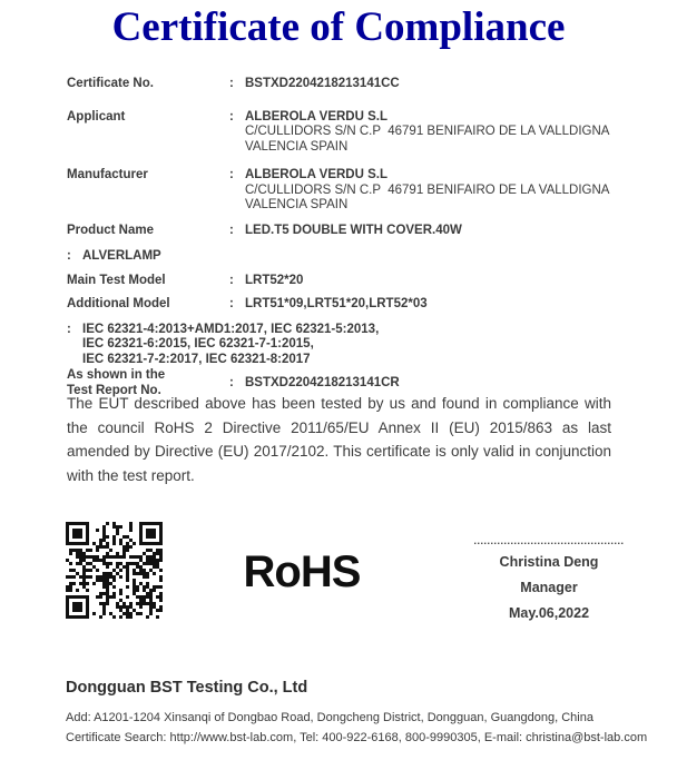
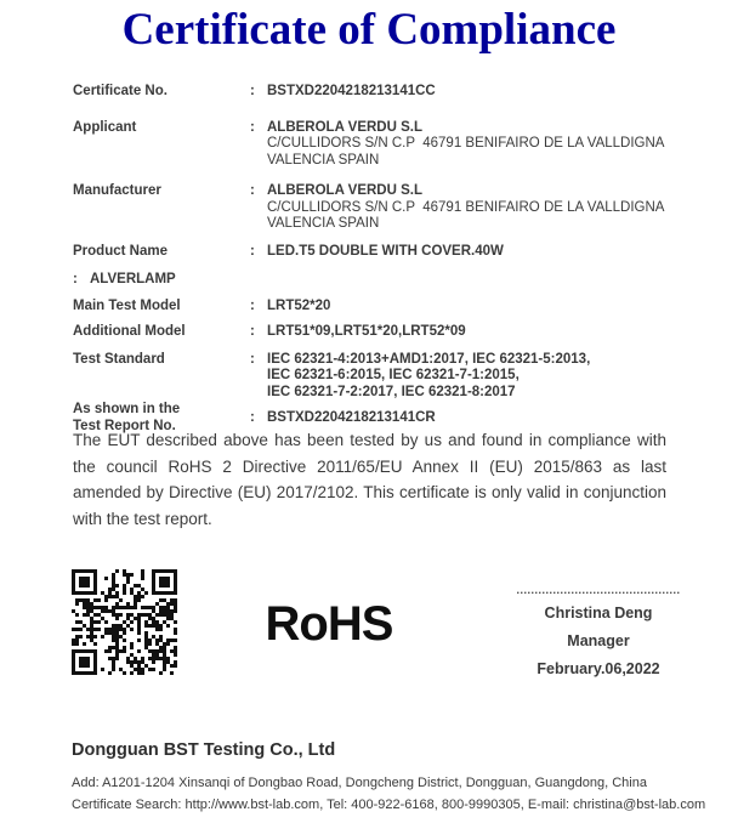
  Certificate of Compliance
  Certificate No.
  :
  BSTXD2204218213141CC
  Applicant
  :
  ALBEROLA VERDU S.L
  C/CULLIDORS S/N C.P 46791 BENIFAIRO DE LA VALLDIGNA
  VALENCIA SPAIN
  Manufacturer
  :
  ALBEROLA VERDU S.L
  C/CULLIDORS S/N C.P 46791 BENIFAIRO DE LA VALLDIGNA
  VALENCIA SPAIN
  Product Name
  :
  LED.T5 DOUBLE WITH COVER.40W
  :
  ALVERLAMP
  Main Test Model
  :
  LRT52*20
  Additional Model
  :
- LRT51*09,LRT51*20,LRT52*03
+ LRT51*09,LRT51*20,LRT52*09
+ Test Standard
  :
  IEC 62321-4:2013+AMD1:2017, IEC 62321-5:2013,
  IEC 62321-6:2015, IEC 62321-7-1:2015,
  IEC 62321-7-2:2017, IEC 62321-8:2017
  As shown in the
  Test Report No.
  :
  BSTXD2204218213141CR
  The EUT described above has been tested by us and found in compliance with the council RoHS 2 Directive 2011/65/EU Annex II (EU) 2015/863 as last amended by Directive (EU) 2017/2102. This certificate is only valid in conjunction with the test report.
  RoHS
  .............................................
  Christina Deng
  Manager
- May.06,2022
+ February.06,2022
  Dongguan BST Testing Co., Ltd
  Add: A1201-1204 Xinsanqi of Dongbao Road, Dongcheng District, Dongguan, Guangdong, China
  Certificate Search: http://www.bst-lab.com, Tel: 400-922-6168, 800-9990305, E-mail: christina@bst-lab.com
